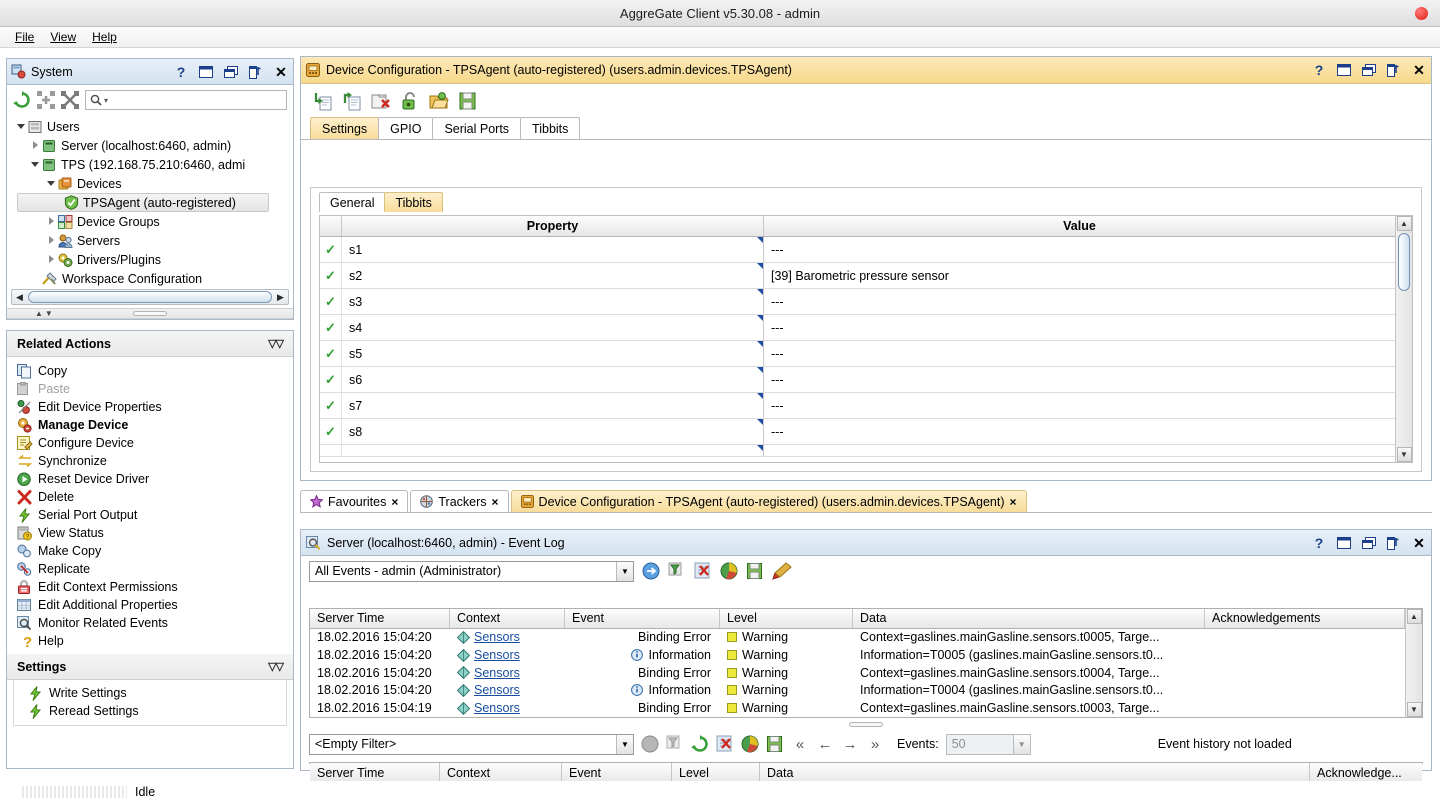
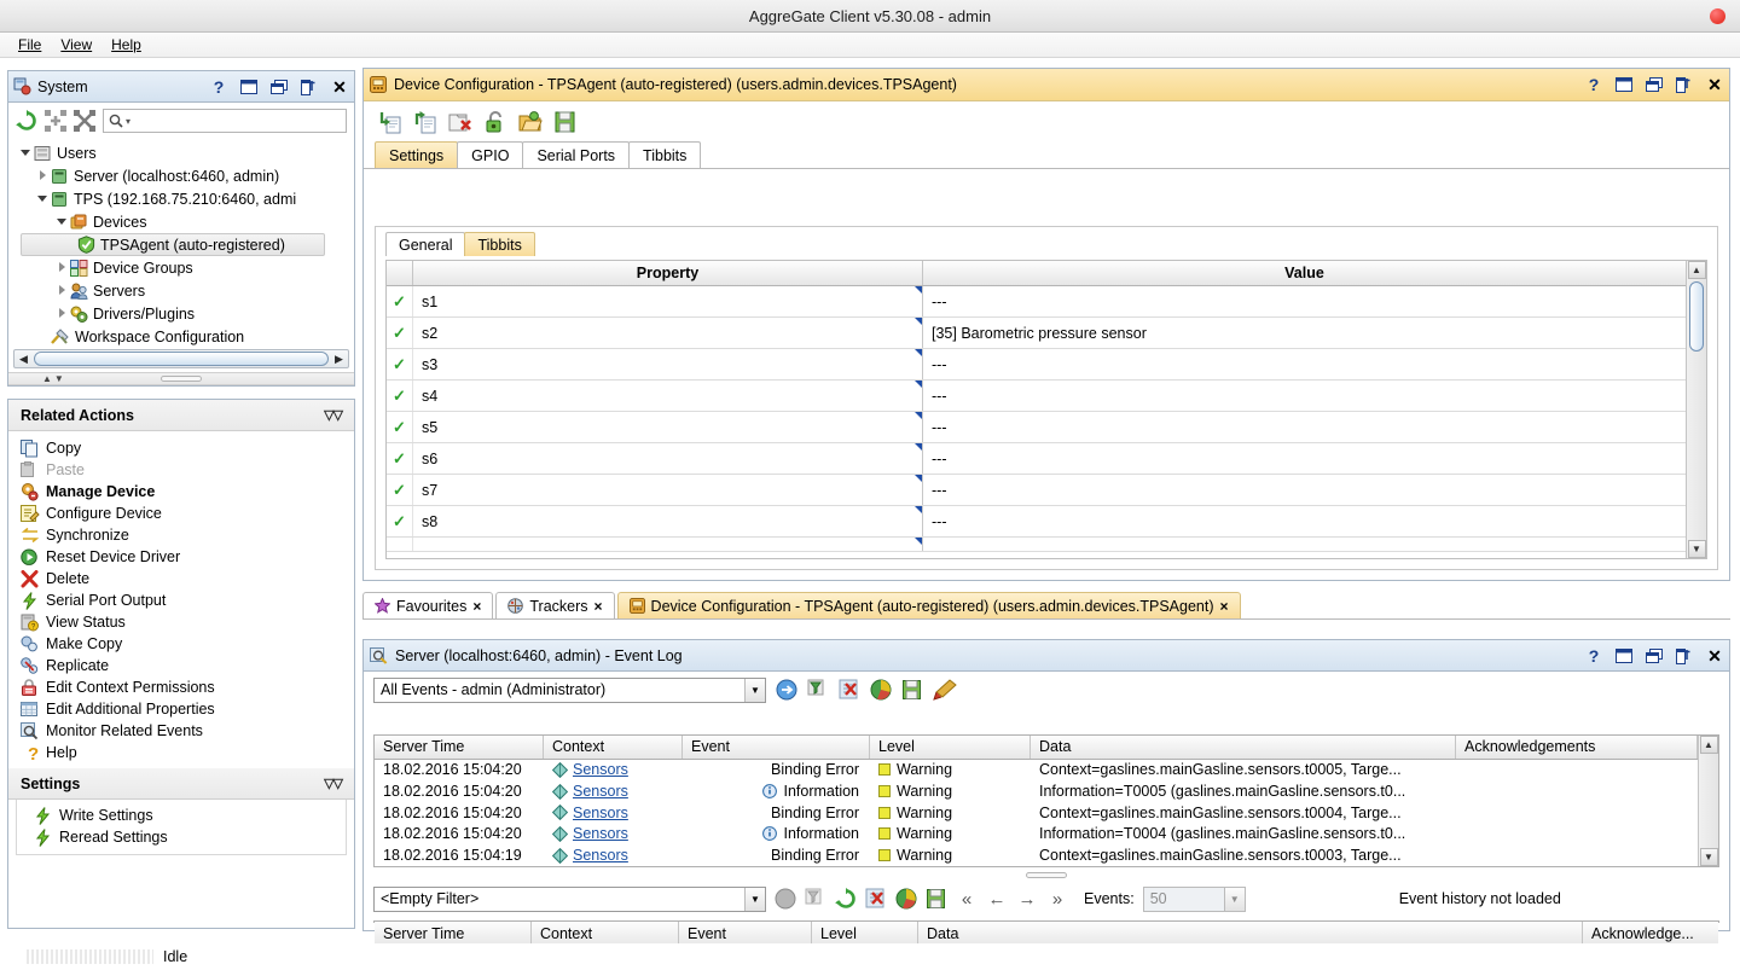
  AggreGate Client v5.30.08 - admin
  File
  View
  Help
  System
  ?
  ✕
  ▾
  Users
  Server (localhost:6460, admin)
  TPS (192.168.75.210:6460, admi
  Devices
  TPSAgent (auto-registered)
  Device Groups
  Servers
  Drivers/Plugins
  Workspace Configuration
  ◀
  ▶
  ▲
  ▼
  Related Actions
  ▽▽
  Copy
  Paste
- Edit Device Properties
  Manage Device
  Configure Device
  Synchronize
  Reset Device Driver
  Delete
  Serial Port Output
  View Status
  Make Copy
  Replicate
  Edit Context Permissions
  Edit Additional Properties
  Monitor Related Events
  ?
  Help
  Settings
  ▽▽
  Write Settings
  Reread Settings
  Device Configuration - TPSAgent (auto-registered) (users.admin.devices.TPSAgent)
  ?
  ✕
  Settings
  GPIO
  Serial Ports
  Tibbits
  General
  Tibbits
  Property
  Value
  ✓
  s1
  ---
  ✓
  s2
- [39] Barometric pressure sensor
+ [35] Barometric pressure sensor
  ✓
  s3
  ---
  ✓
  s4
  ---
  ✓
  s5
  ---
  ✓
  s6
  ---
  ✓
  s7
  ---
  ✓
  s8
  ---
  ▲
  ▼
  Favourites
  ×
  Trackers
  ×
  Device Configuration - TPSAgent (auto-registered) (users.admin.devices.TPSAgent)
  ×
  Server (localhost:6460, admin) - Event Log
  ?
  ✕
  All Events - admin (Administrator)
  ▼
  Server Time
  Context
  Event
  Level
  Data
  Acknowledgements
  18.02.2016 15:04:20
  Sensors
  Binding Error
  Warning
  Context=gaslines.mainGasline.sensors.t0005, Targe...
  18.02.2016 15:04:20
  Sensors
  Information
  Warning
  Information=T0005 (gaslines.mainGasline.sensors.t0...
  18.02.2016 15:04:20
  Sensors
  Binding Error
  Warning
  Context=gaslines.mainGasline.sensors.t0004, Targe...
  18.02.2016 15:04:20
  Sensors
  Information
  Warning
  Information=T0004 (gaslines.mainGasline.sensors.t0...
  18.02.2016 15:04:19
  Sensors
  Binding Error
  Warning
  Context=gaslines.mainGasline.sensors.t0003, Targe...
  ▲
  ▼
  <Empty Filter>
  ▼
  «
  ←
  →
  »
  Events:
  50
  ▼
  Event history not loaded
  Server Time
  Context
  Event
  Level
  Data
  Acknowledge...
  Idle
